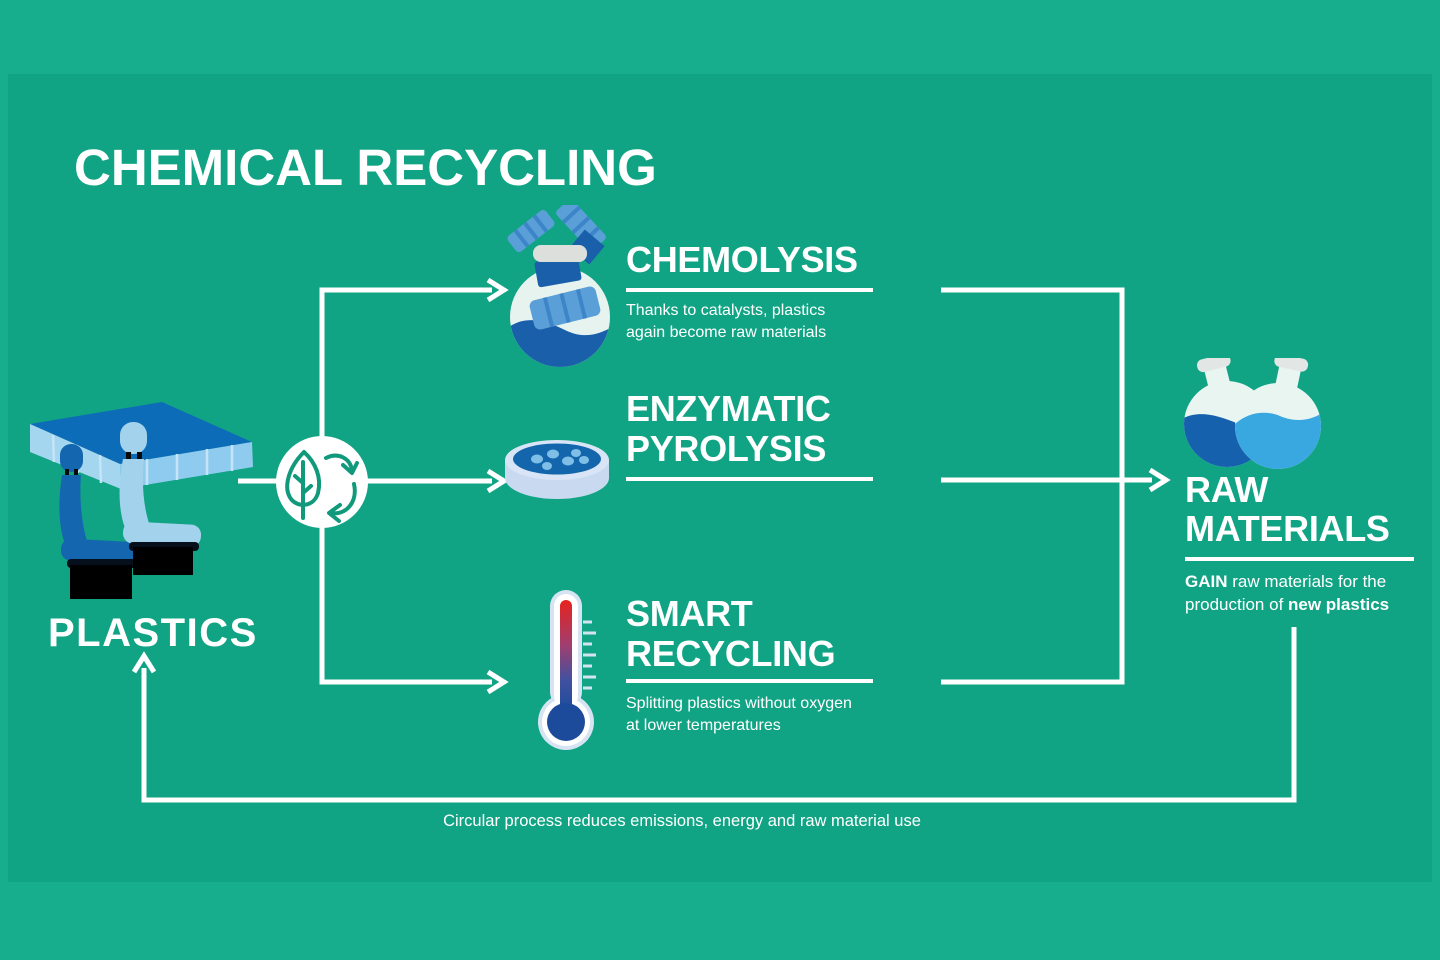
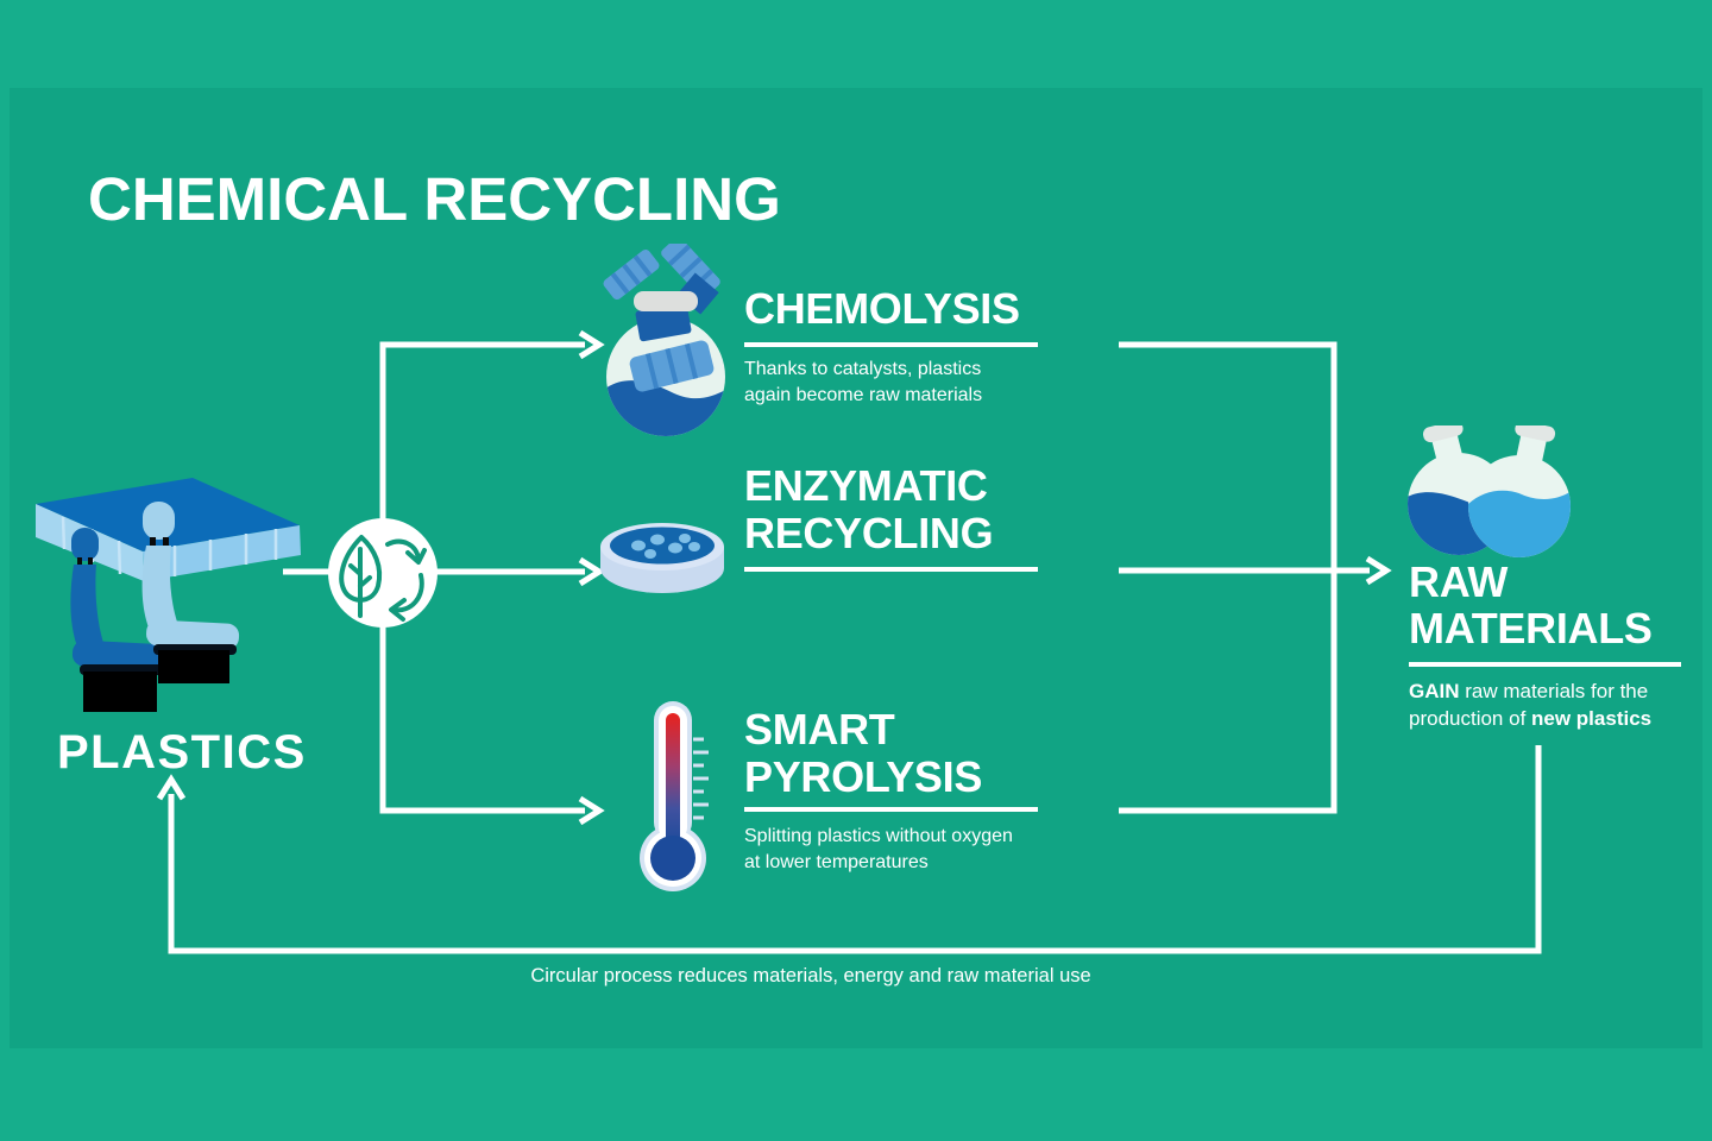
  CHEMICAL RECYCLING
  PLASTICS
  CHEMOLYSIS
  Thanks to catalysts, plastics
  again become raw materials
  ENZYMATIC
- PYROLYSIS
+ RECYCLING
  SMART
- RECYCLING
+ PYROLYSIS
  Splitting plastics without oxygen
  at lower temperatures
  RAW
  MATERIALS
  GAIN raw materials for the
  production of new plastics
- Circular process reduces emissions, energy and raw material use
+ Circular process reduces materials, energy and raw material use
